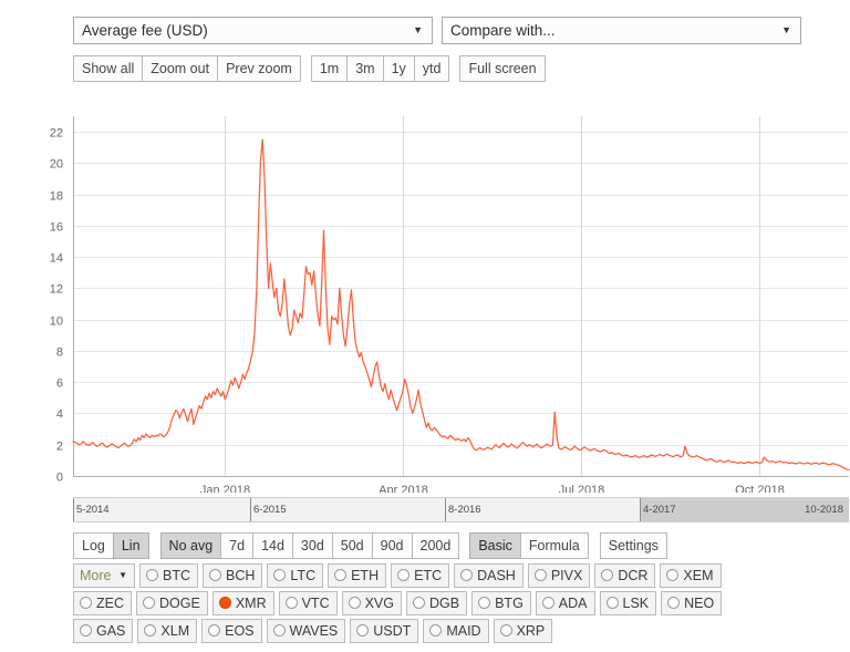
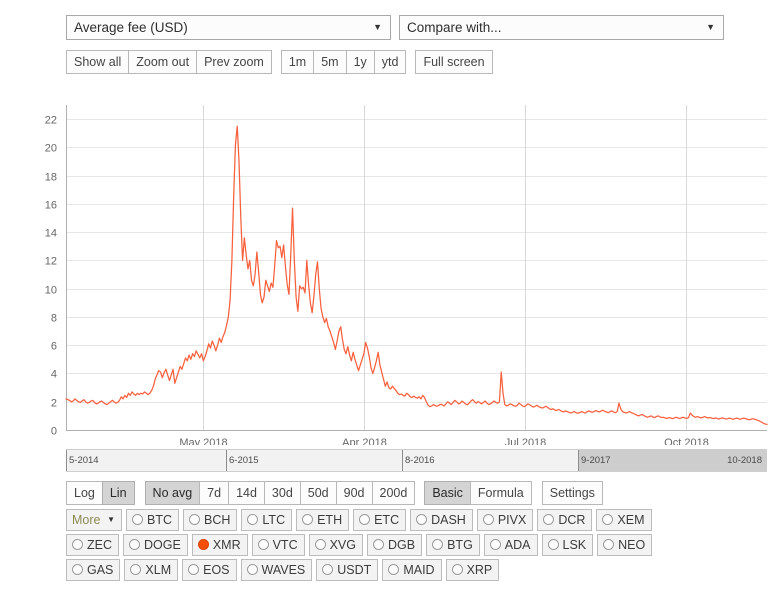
  Average fee (USD)
  ▼
  Compare with...
  ▼
- Show all Zoom out Prev zoom 1m 3m 1y ytd Full screen
+ Show all Zoom out Prev zoom 1m 5m 1y ytd Full screen
  0
  2
  4
  6
  8
  10
  12
  14
  16
  18
  20
  22
- Jan 2018
+ May 2018
  Apr 2018
  Jul 2018
  Oct 2018
  5-2014
  6-2015
  8-2016
- 4-2017
+ 9-2017
  10-2018
  Log Lin No avg 7d 14d 30d 50d 90d 200d Basic Formula Settings
  More
  ▼
  BTC BCH LTC ETH ETC DASH PIVX DCR XEM
  ZEC DOGE XMR VTC XVG DGB BTG ADA LSK NEO
  GAS XLM EOS WAVES USDT MAID XRP
